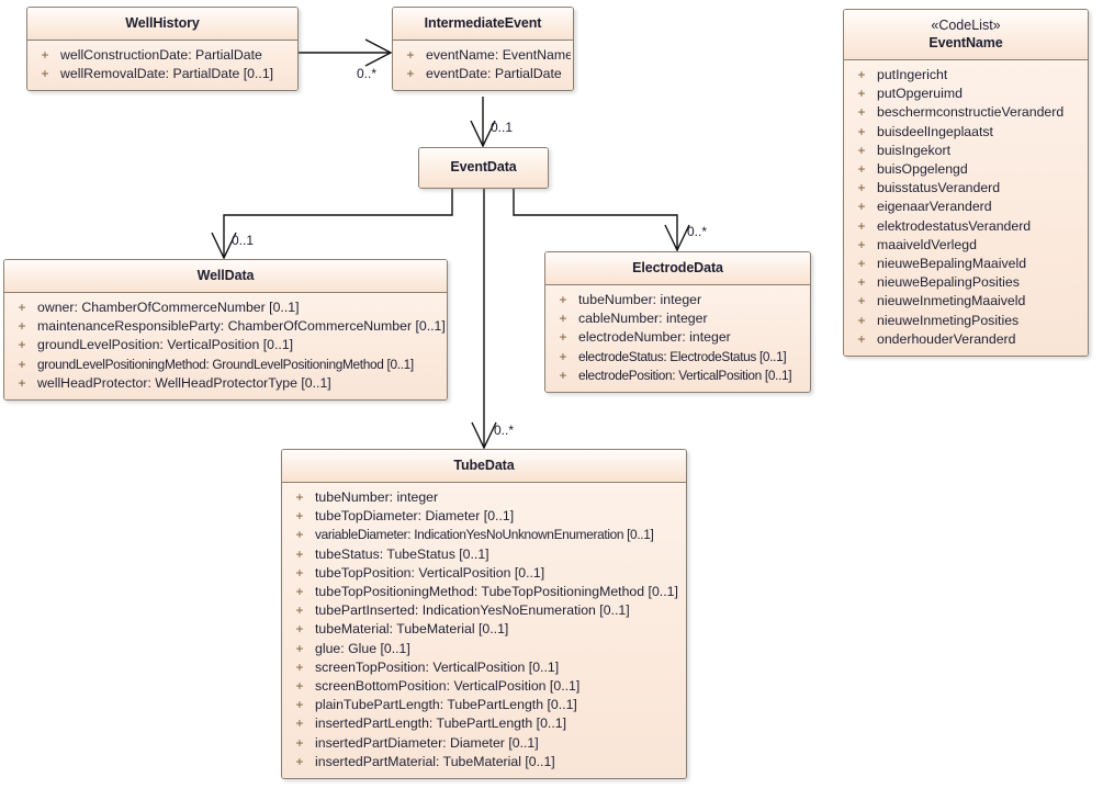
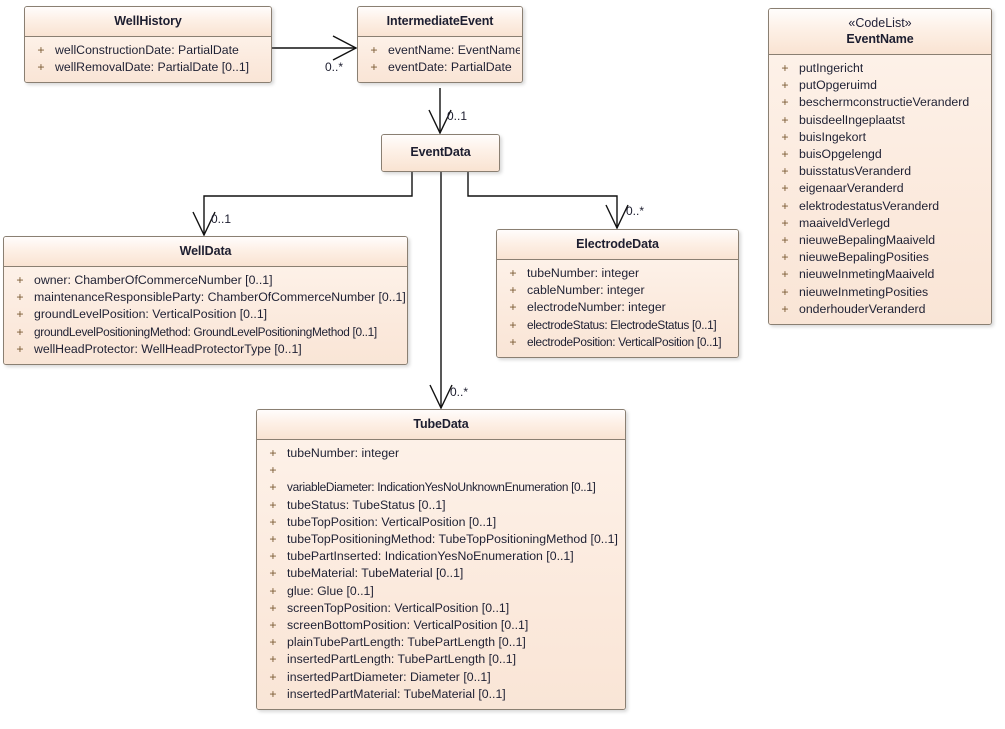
  0..*
  0..1
  0..1
  0..*
  0..*
  WellHistory
  +
  wellConstructionDate: PartialDate
  +
  wellRemovalDate: PartialDate [0..1]
  IntermediateEvent
  +
  eventName: EventName
  +
  eventDate: PartialDate
  «CodeList»
  EventName
  +
  putIngericht
  +
  putOpgeruimd
  +
  beschermconstructieVeranderd
  +
  buisdeelIngeplaatst
  +
  buisIngekort
  +
  buisOpgelengd
  +
  buisstatusVeranderd
  +
  eigenaarVeranderd
  +
  elektrodestatusVeranderd
  +
  maaiveldVerlegd
  +
  nieuweBepalingMaaiveld
  +
  nieuweBepalingPosities
  +
  nieuweInmetingMaaiveld
  +
  nieuweInmetingPosities
  +
  onderhouderVeranderd
  EventData
  WellData
  +
  owner: ChamberOfCommerceNumber [0..1]
  +
  maintenanceResponsibleParty: ChamberOfCommerceNumber [0..1]
  +
  groundLevelPosition: VerticalPosition [0..1]
  +
  groundLevelPositioningMethod: GroundLevelPositioningMethod [0..1]
  +
  wellHeadProtector: WellHeadProtectorType [0..1]
  ElectrodeData
  +
  tubeNumber: integer
  +
  cableNumber: integer
  +
  electrodeNumber: integer
  +
  electrodeStatus: ElectrodeStatus [0..1]
  +
  electrodePosition: VerticalPosition [0..1]
  TubeData
  +
  tubeNumber: integer
  +
- tubeTopDiameter: Diameter [0..1]
  +
  variableDiameter: IndicationYesNoUnknownEnumeration [0..1]
  +
  tubeStatus: TubeStatus [0..1]
  +
  tubeTopPosition: VerticalPosition [0..1]
  +
  tubeTopPositioningMethod: TubeTopPositioningMethod [0..1]
  +
  tubePartInserted: IndicationYesNoEnumeration [0..1]
  +
  tubeMaterial: TubeMaterial [0..1]
  +
  glue: Glue [0..1]
  +
  screenTopPosition: VerticalPosition [0..1]
  +
  screenBottomPosition: VerticalPosition [0..1]
  +
  plainTubePartLength: TubePartLength [0..1]
  +
  insertedPartLength: TubePartLength [0..1]
  +
  insertedPartDiameter: Diameter [0..1]
  +
  insertedPartMaterial: TubeMaterial [0..1]
